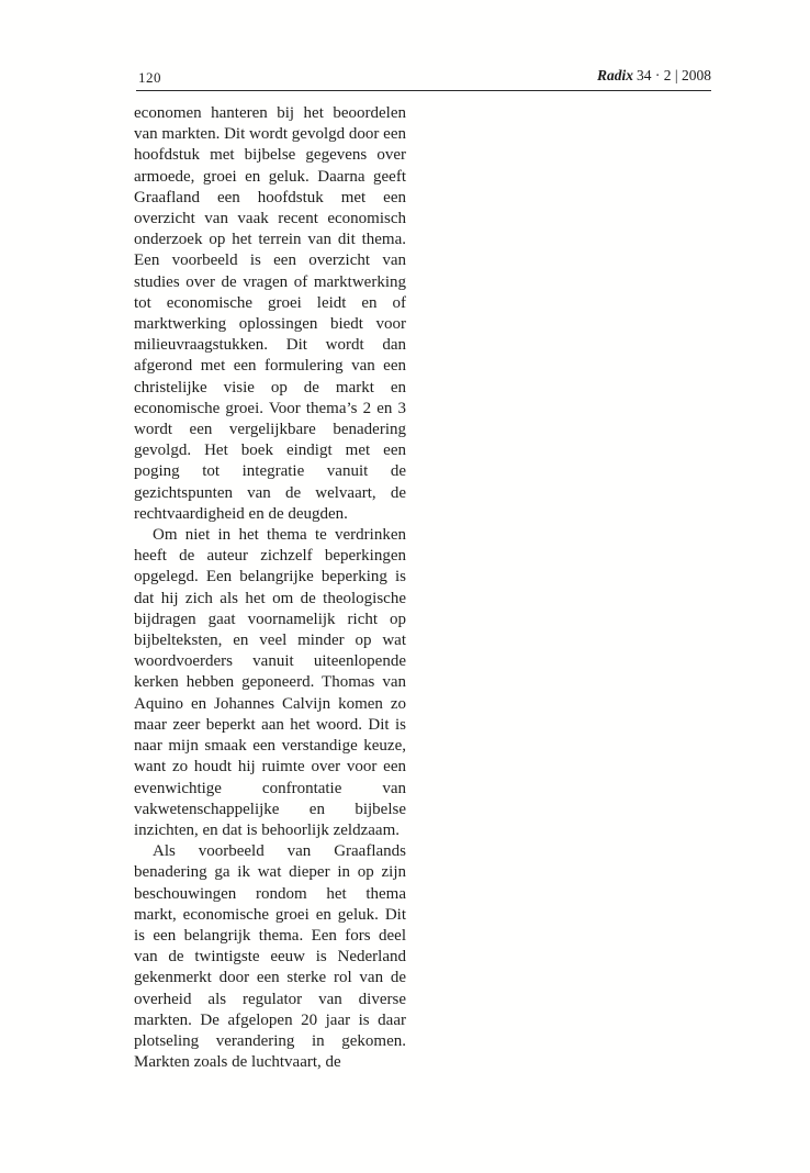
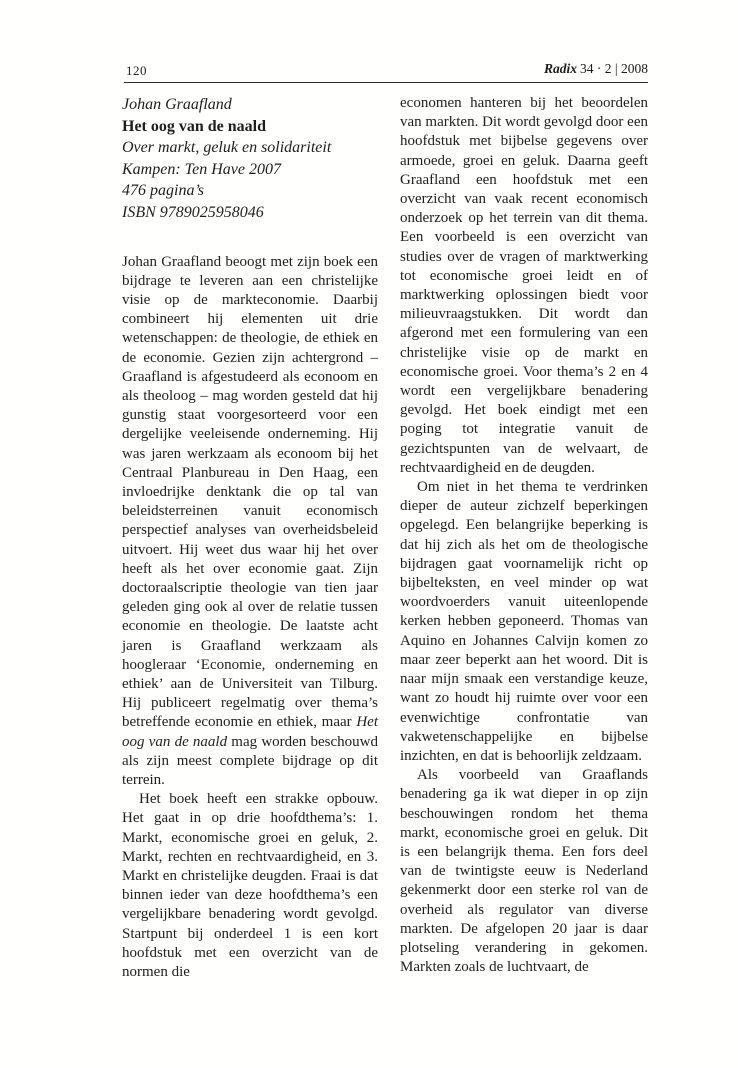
  120
  Radix 34 · 2 | 2008
+ Johan Graafland
+ Het oog van de naald
+ Over markt, geluk en solidariteit
+ Kampen: Ten Have 2007
+ 476 pagina’s
+ ISBN 9789025958046
+ Johan Graafland beoogt met zijn boek een bijdrage te leveren aan een christelijke visie op de markteconomie. Daarbij combineert hij elementen uit drie wetenschappen: de theologie, de ethiek en de economie. Gezien zijn achtergrond – Graafland is afgestudeerd als econoom en als theoloog – mag worden gesteld dat hij gunstig staat voorgesorteerd voor een dergelijke veeleisende onderneming. Hij was jaren werkzaam als econoom bij het Centraal Planbureau in Den Haag, een invloedrijke denktank die op tal van beleidsterreinen vanuit economisch perspectief analyses van overheidsbeleid uitvoert. Hij weet dus waar hij het over heeft als het over economie gaat. Zijn doctoraalscriptie theologie van tien jaar geleden ging ook al over de relatie tussen economie en theologie. De laatste acht jaren is Graafland werkzaam als hoogleraar ‘Economie, onderneming en ethiek’ aan de Universiteit van Tilburg. Hij publiceert regelmatig over thema’s betreffende economie en ethiek, maar Het oog van de naald mag worden beschouwd als zijn meest complete bijdrage op dit terrein.
+ Het boek heeft een strakke opbouw. Het gaat in op drie hoofdthema’s: 1. Markt, economische groei en geluk, 2. Markt, rechten en rechtvaardigheid, en 3. Markt en christelijke deugden. Fraai is dat binnen ieder van deze hoofdthema’s een vergelijkbare benadering wordt gevolgd. Startpunt bij onderdeel 1 is een kort hoofdstuk met een overzicht van de normen die
- economen hanteren bij het beoordelen van markten. Dit wordt gevolgd door een hoofdstuk met bijbelse gegevens over armoede, groei en geluk. Daarna geeft Graafland een hoofdstuk met een overzicht van vaak recent economisch onderzoek op het terrein van dit thema. Een voorbeeld is een overzicht van studies over de vragen of marktwerking tot economische groei leidt en of marktwerking oplossingen biedt voor milieuvraagstukken. Dit wordt dan afgerond met een formulering van een christelijke visie op de markt en economische groei. Voor thema’s 2 en 3 wordt een vergelijkbare benadering gevolgd. Het boek eindigt met een poging tot integratie vanuit de gezichtspunten van de welvaart, de rechtvaardigheid en de deugden.
+ economen hanteren bij het beoordelen van markten. Dit wordt gevolgd door een hoofdstuk met bijbelse gegevens over armoede, groei en geluk. Daarna geeft Graafland een hoofdstuk met een overzicht van vaak recent economisch onderzoek op het terrein van dit thema. Een voorbeeld is een overzicht van studies over de vragen of marktwerking tot economische groei leidt en of marktwerking oplossingen biedt voor milieuvraagstukken. Dit wordt dan afgerond met een formulering van een christelijke visie op de markt en economische groei. Voor thema’s 2 en 4 wordt een vergelijkbare benadering gevolgd. Het boek eindigt met een poging tot integratie vanuit de gezichtspunten van de welvaart, de rechtvaardigheid en de deugden.
- Om niet in het thema te verdrinken heeft de auteur zichzelf beperkingen opgelegd. Een belangrijke beperking is dat hij zich als het om de theologische bijdragen gaat voornamelijk richt op bijbelteksten, en veel minder op wat woordvoerders vanuit uiteenlopende kerken hebben geponeerd. Thomas van Aquino en Johannes Calvijn komen zo maar zeer beperkt aan het woord. Dit is naar mijn smaak een verstandige keuze, want zo houdt hij ruimte over voor een evenwichtige confrontatie van vakwetenschappelijke en bijbelse inzichten, en dat is behoorlijk zeldzaam.
+ Om niet in het thema te verdrinken dieper de auteur zichzelf beperkingen opgelegd. Een belangrijke beperking is dat hij zich als het om de theologische bijdragen gaat voornamelijk richt op bijbelteksten, en veel minder op wat woordvoerders vanuit uiteenlopende kerken hebben geponeerd. Thomas van Aquino en Johannes Calvijn komen zo maar zeer beperkt aan het woord. Dit is naar mijn smaak een verstandige keuze, want zo houdt hij ruimte over voor een evenwichtige confrontatie van vakwetenschappelijke en bijbelse inzichten, en dat is behoorlijk zeldzaam.
  Als voorbeeld van Graaflands benadering ga ik wat dieper in op zijn beschouwingen rondom het thema markt, economische groei en geluk. Dit is een belangrijk thema. Een fors deel van de twintigste eeuw is Nederland gekenmerkt door een sterke rol van de overheid als regulator van diverse markten. De afgelopen 20 jaar is daar plotseling verandering in gekomen. Markten zoals de luchtvaart, de
